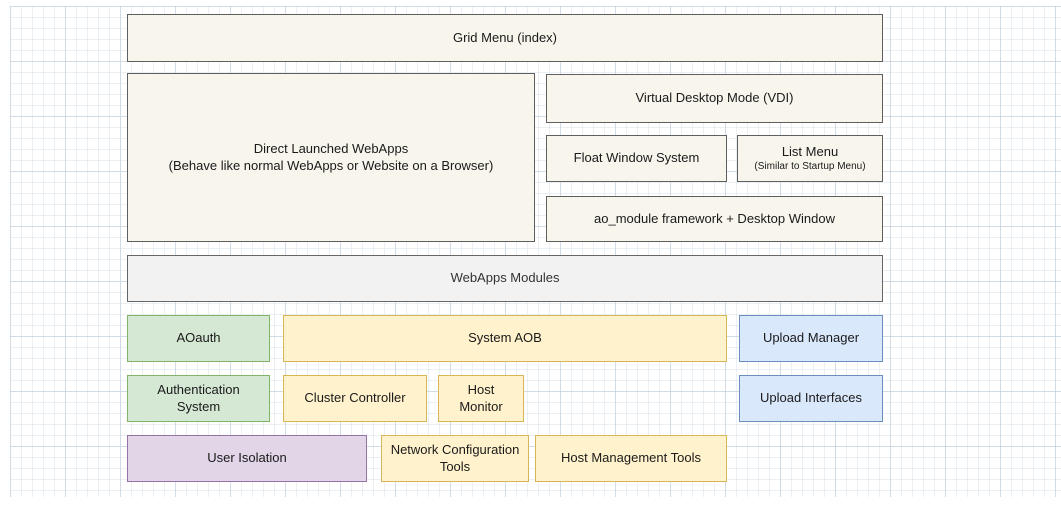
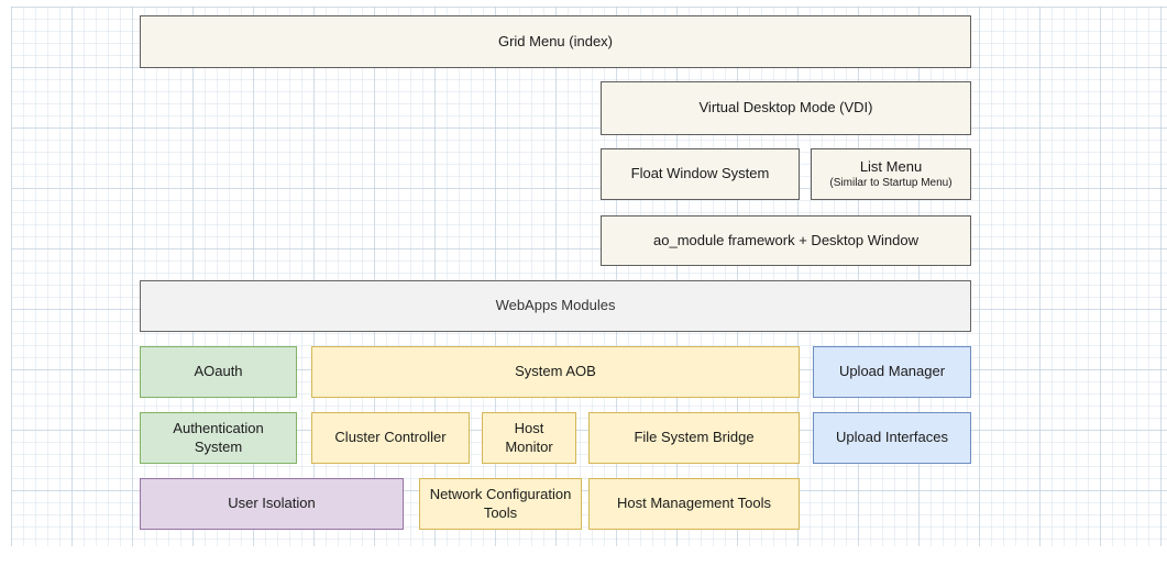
  Grid Menu (index)
- Direct Launched WebApps
- (Behave like normal WebApps or Website on a Browser)
  Virtual Desktop Mode (VDI)
  Float Window System
  List Menu
  (Similar to Startup Menu)
  ao_module framework + Desktop Window
  WebApps Modules
  AOauth
  System AOB
  Upload Manager
  Authentication System
  Cluster Controller
  Host Monitor
+ File System Bridge
  Upload Interfaces
  User Isolation
  Network Configuration Tools
  Host Management Tools
